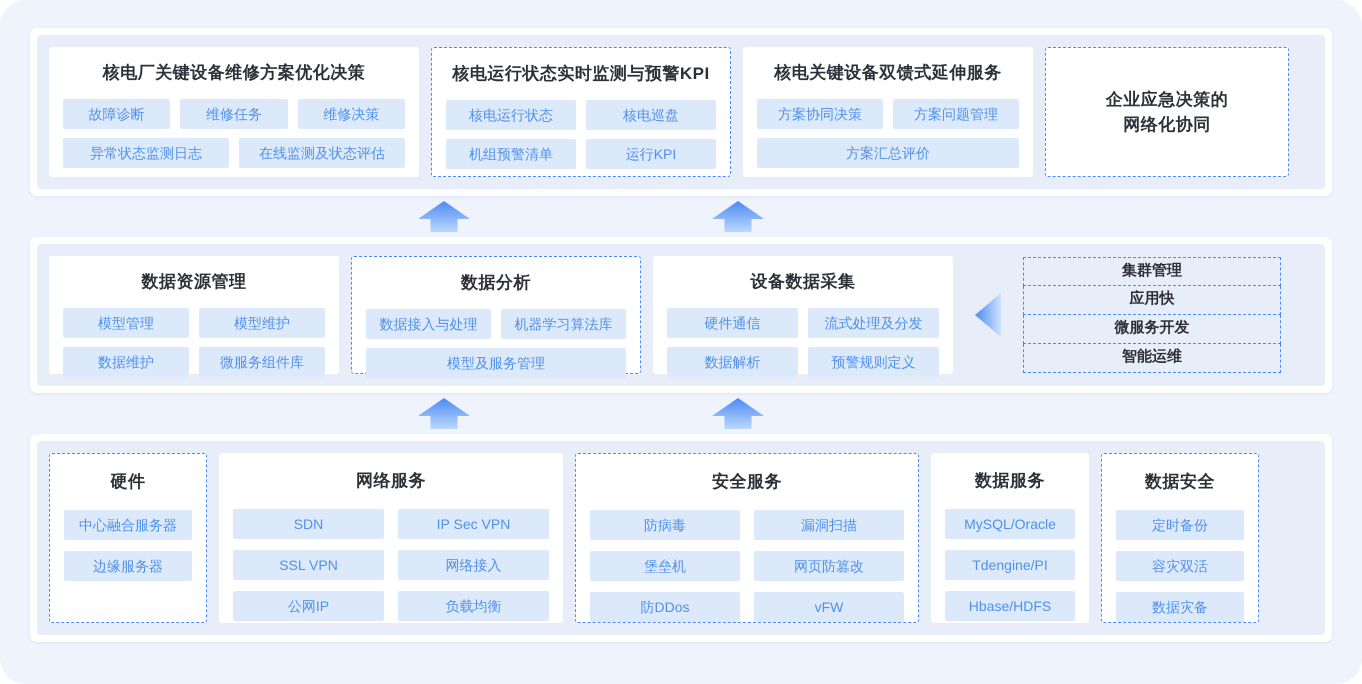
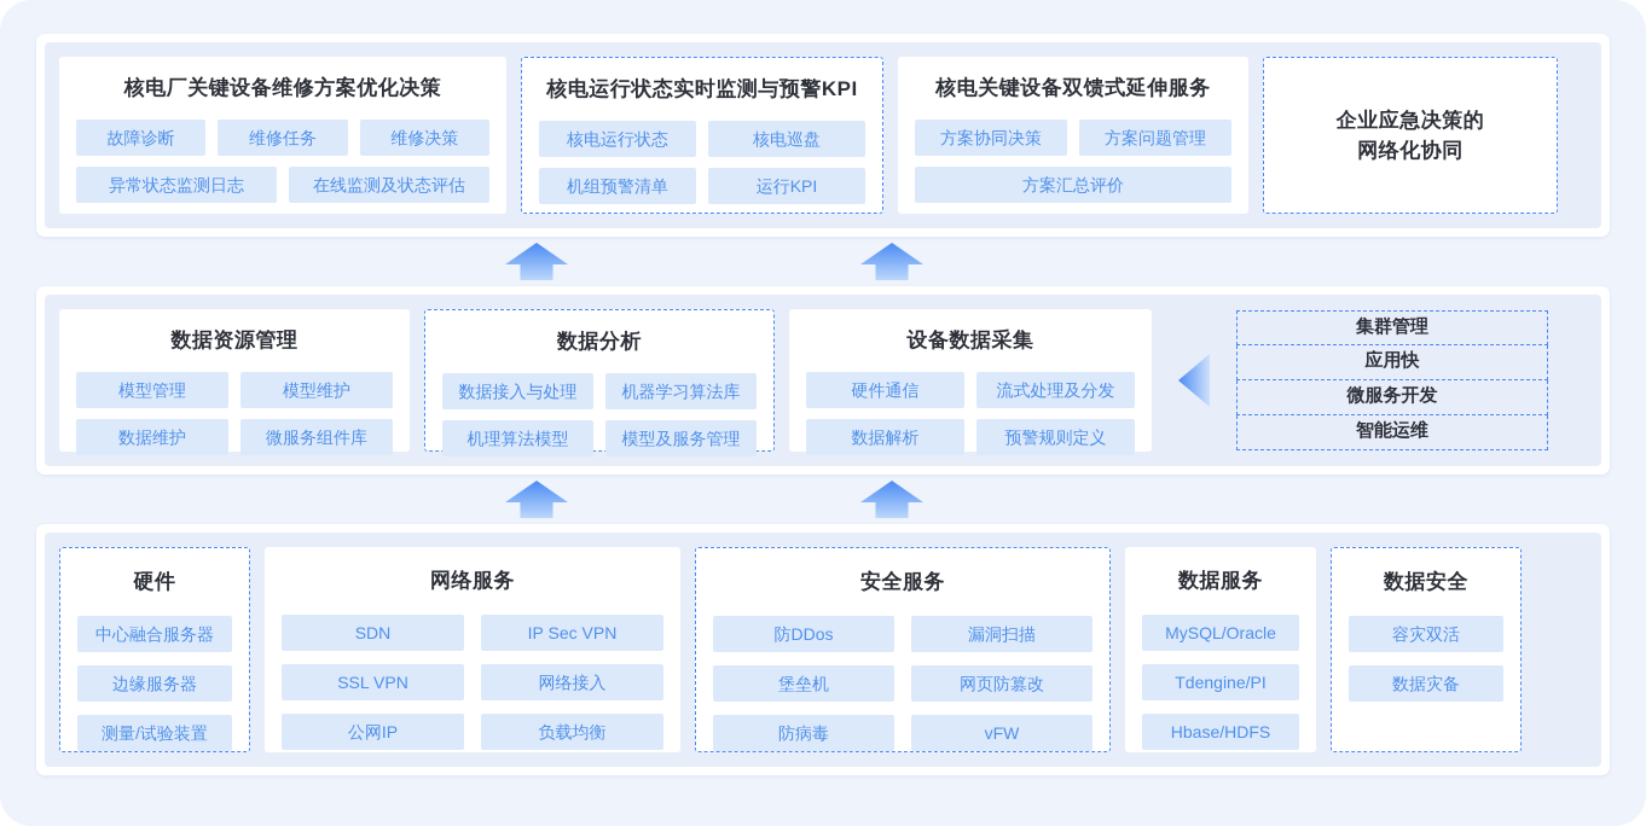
  核电厂关键设备维修方案优化决策
  故障诊断
  维修任务
  维修决策
  异常状态监测日志
  在线监测及状态评估
  核电运行状态实时监测与预警KPI
  核电运行状态
  核电巡盘
  机组预警清单
  运行KPI
  核电关键设备双馈式延伸服务
  方案协同决策
  方案问题管理
  方案汇总评价
  企业应急决策的
  网络化协同
  数据资源管理
  模型管理
  模型维护
  数据维护
  微服务组件库
  数据分析
  数据接入与处理
  机器学习算法库
+ 机理算法模型
  模型及服务管理
  设备数据采集
  硬件通信
  流式处理及分发
  数据解析
  预警规则定义
  集群管理
  应用快
  微服务开发
  智能运维
  硬件
  中心融合服务器
  边缘服务器
+ 测量/试验装置
  网络服务
  SDN
  IP Sec VPN
  SSL VPN
  网络接入
  公网IP
  负载均衡
  安全服务
- 防病毒
+ 防DDos
  漏洞扫描
  堡垒机
  网页防篡改
- 防DDos
+ 防病毒
  vFW
  数据服务
  MySQL/Oracle
  Tdengine/PI
  Hbase/HDFS
  数据安全
- 定时备份
  容灾双活
  数据灾备
